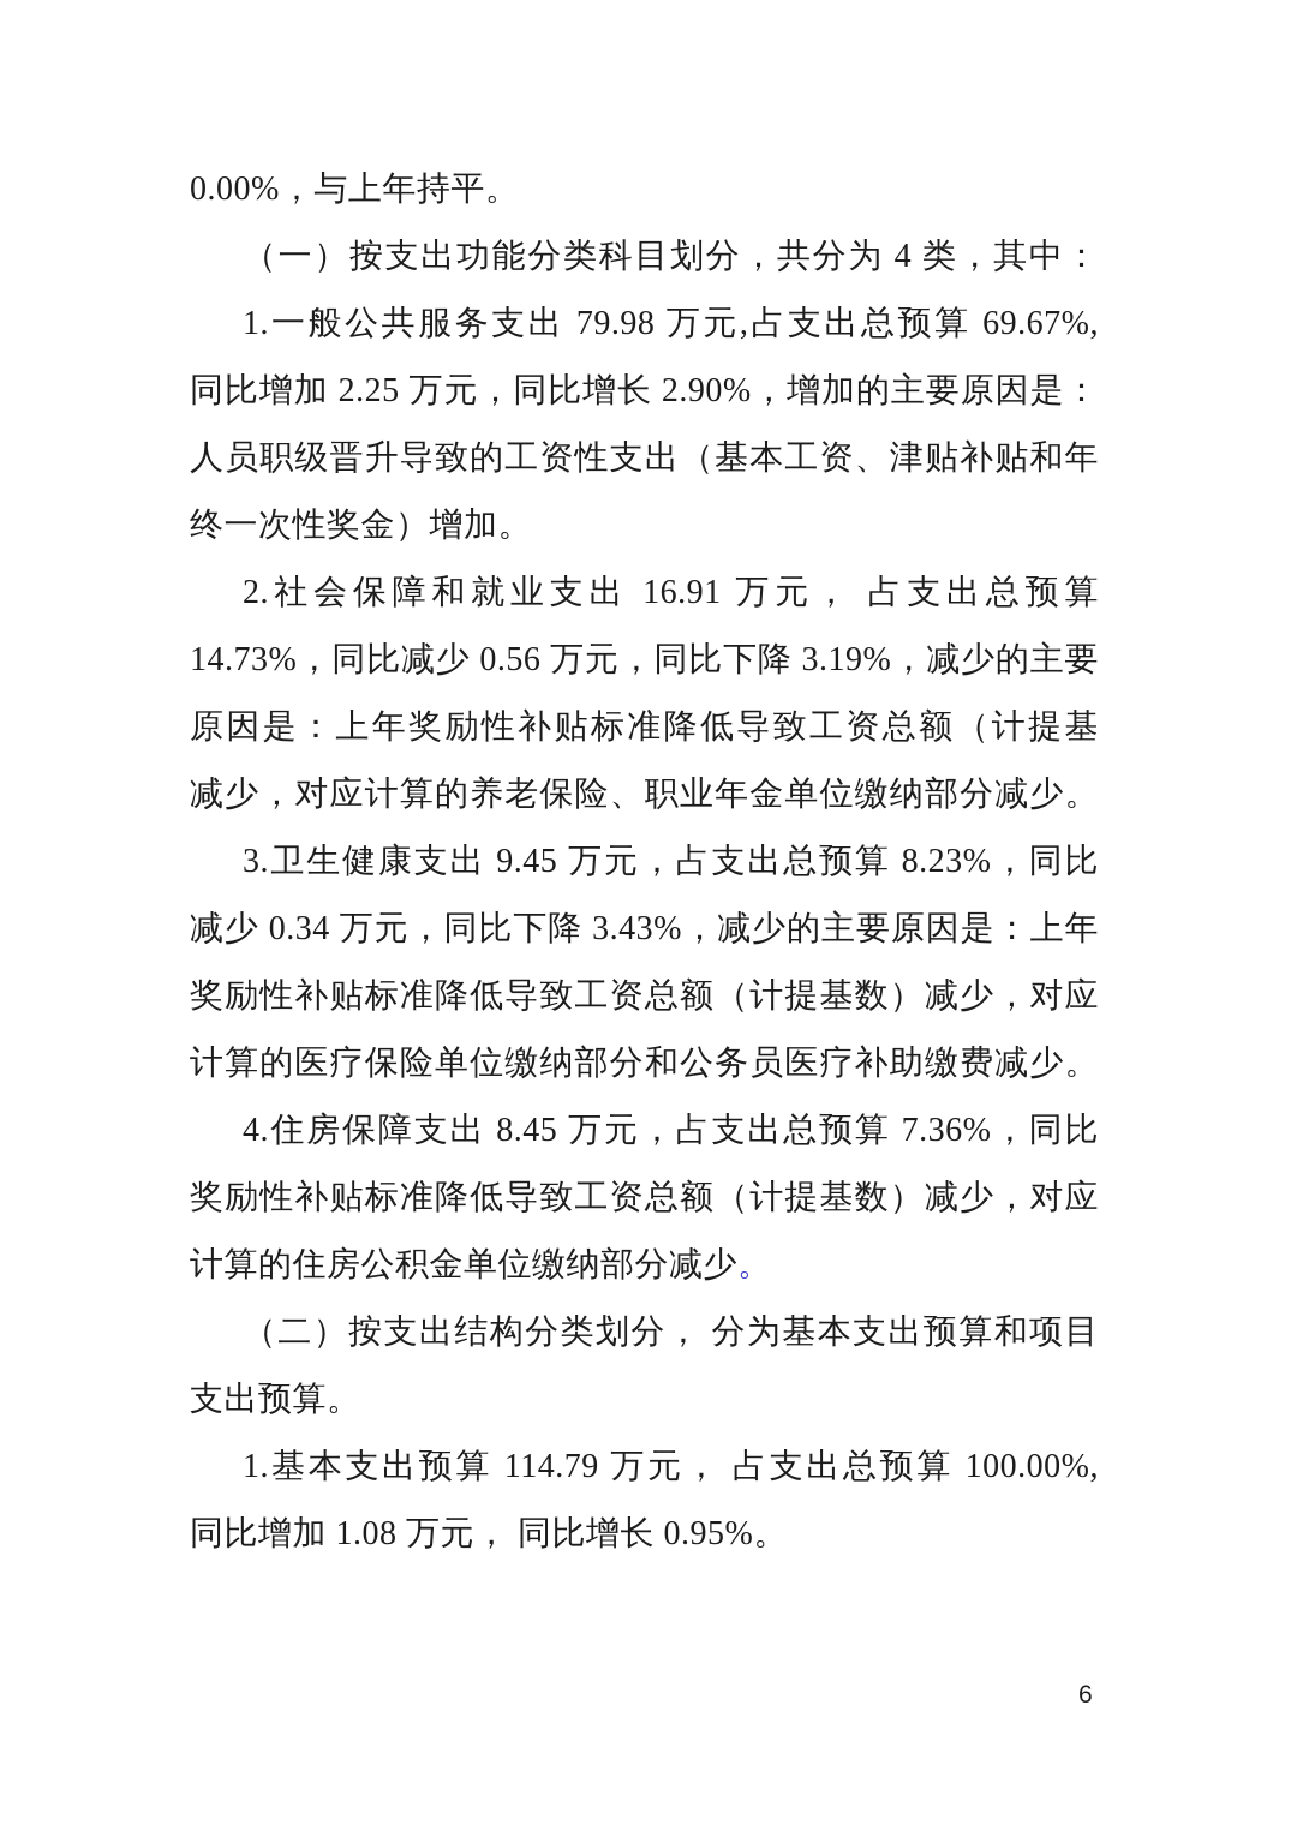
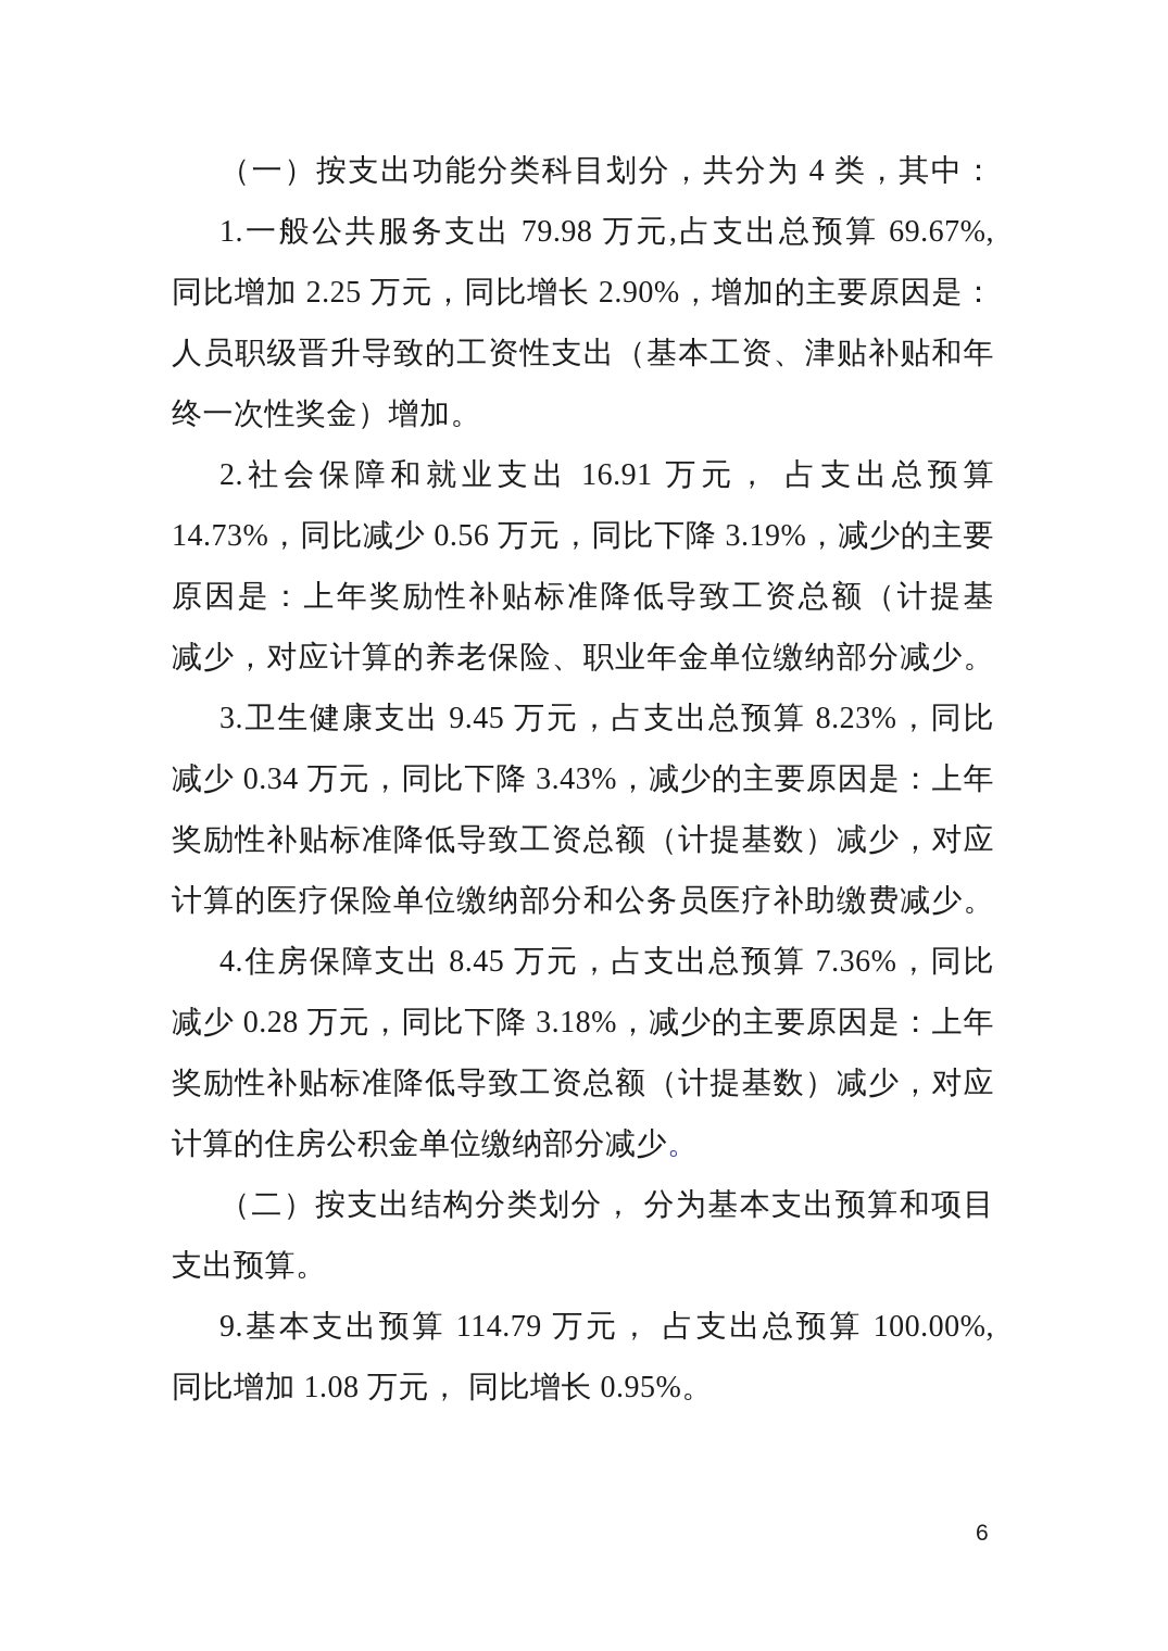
- 0.00%，与上年持平。
  （一）按支出功能分类科目划分，共分为 4 类，其中：
  1.一般公共服务支出 79.98 万元,占支出总预算 69.67%,
  同比增加 2.25 万元，同比增长 2.90%，增加的主要原因是：
  人员职级晋升导致的工资性支出（基本工资、津贴补贴和年
  终一次性奖金）增加。
  2.社会保障和就业支出 16.91 万元， 占支出总预算
  14.73%，同比减少 0.56 万元，同比下降 3.19%，减少的主要
  原因是：上年奖励性补贴标准降低导致工资总额（计提基
  减少，对应计算的养老保险、职业年金单位缴纳部分减少。
  3.卫生健康支出 9.45 万元，占支出总预算 8.23%，同比
  减少 0.34 万元，同比下降 3.43%，减少的主要原因是：上年
  奖励性补贴标准降低导致工资总额（计提基数）减少，对应
  计算的医疗保险单位缴纳部分和公务员医疗补助缴费减少。
  4.住房保障支出 8.45 万元，占支出总预算 7.36%，同比
+ 减少 0.28 万元，同比下降 3.18%，减少的主要原因是：上年
  奖励性补贴标准降低导致工资总额（计提基数）减少，对应
  计算的住房公积金单位缴纳部分减少。
  （二）按支出结构分类划分， 分为基本支出预算和项目
  支出预算。
- 1.基本支出预算 114.79 万元， 占支出总预算 100.00%,
+ 9.基本支出预算 114.79 万元， 占支出总预算 100.00%,
  同比增加 1.08 万元， 同比增长 0.95%。
  6
